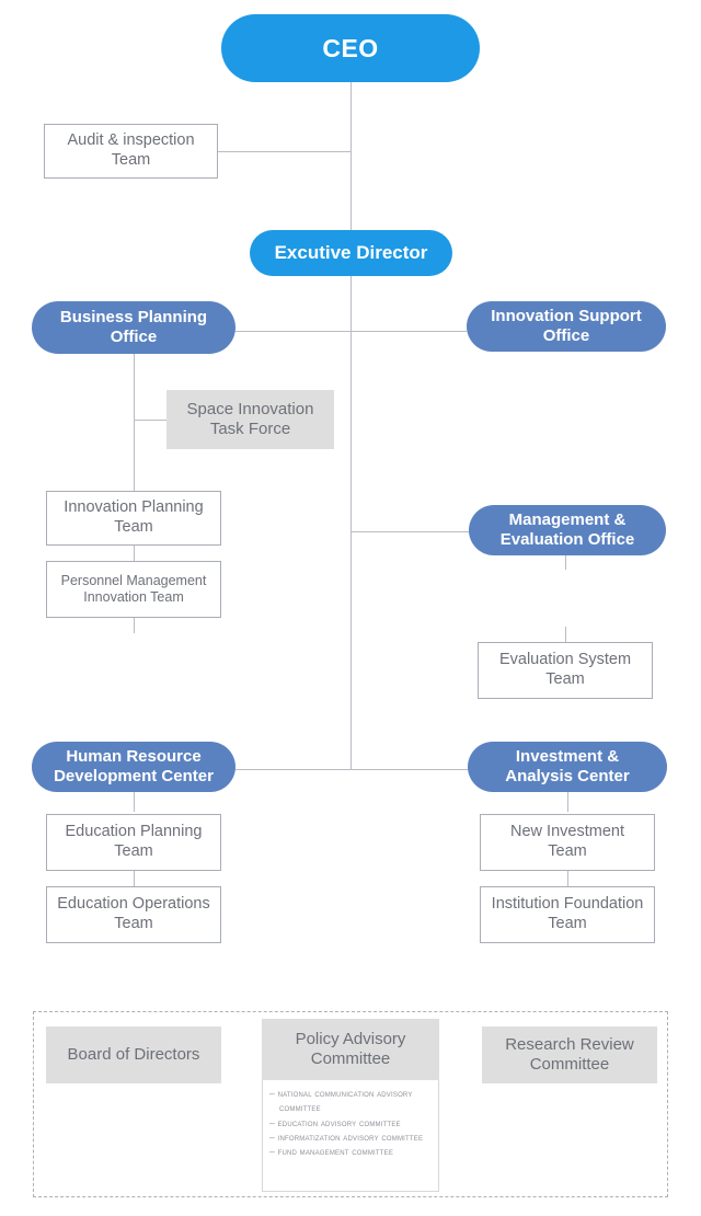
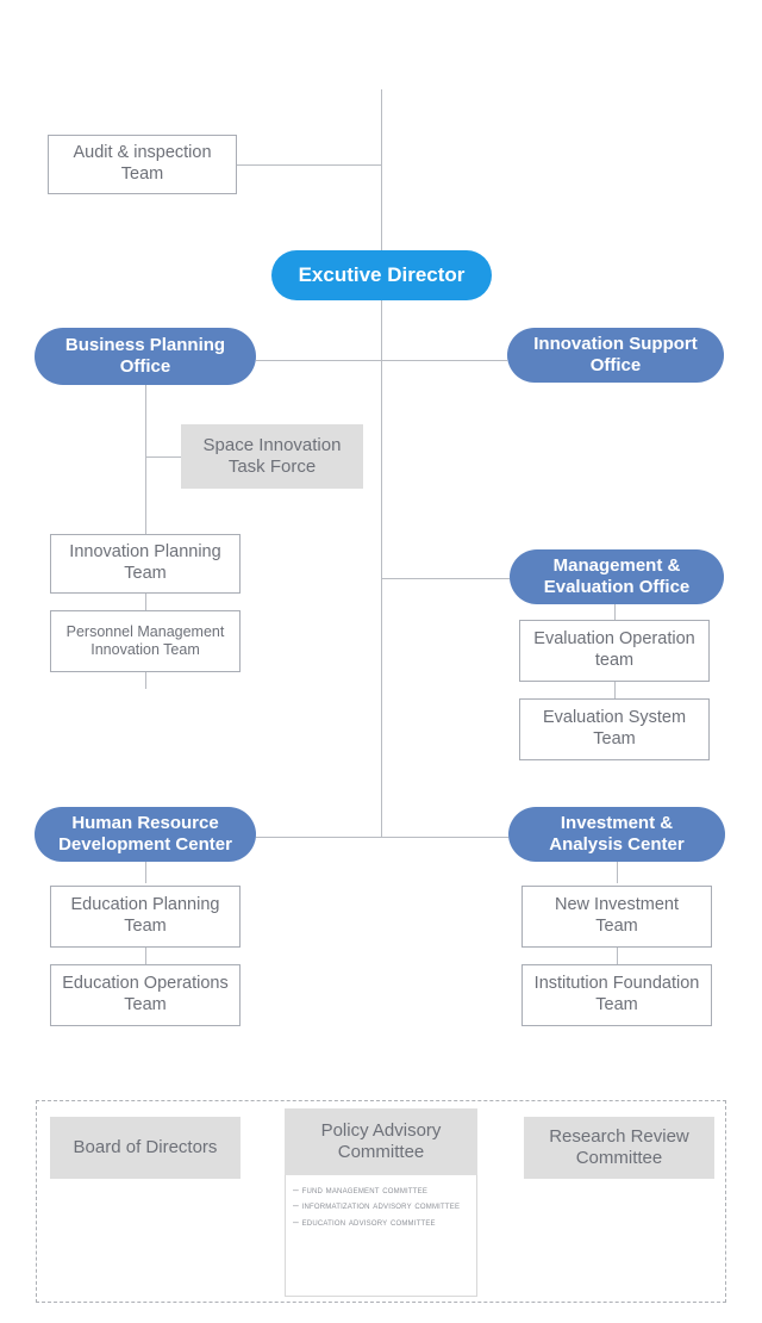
- CEO
  Audit & inspection
  Team
  Excutive Director
  Business Planning
  Office
  Innovation Support
  Office
  Space Innovation
  Task Force
  Innovation Planning
  Team
  Personnel Management
  Innovation Team
  Management &
  Evaluation Office
+ Evaluation Operation
+ team
  Evaluation System
  Team
  Human Resource
  Development Center
  Education Planning
  Team
  Education Operations
  Team
  Investment &
  Analysis Center
  New Investment
  Team
  Institution Foundation
  Team
  Board of Directors
  Policy Advisory
  Committee
- national communication advisory committee
- education advisory committee
+ fund management committee
  informatization advisory committee
- fund management committee
+ education advisory committee
  Research Review
  Committee
